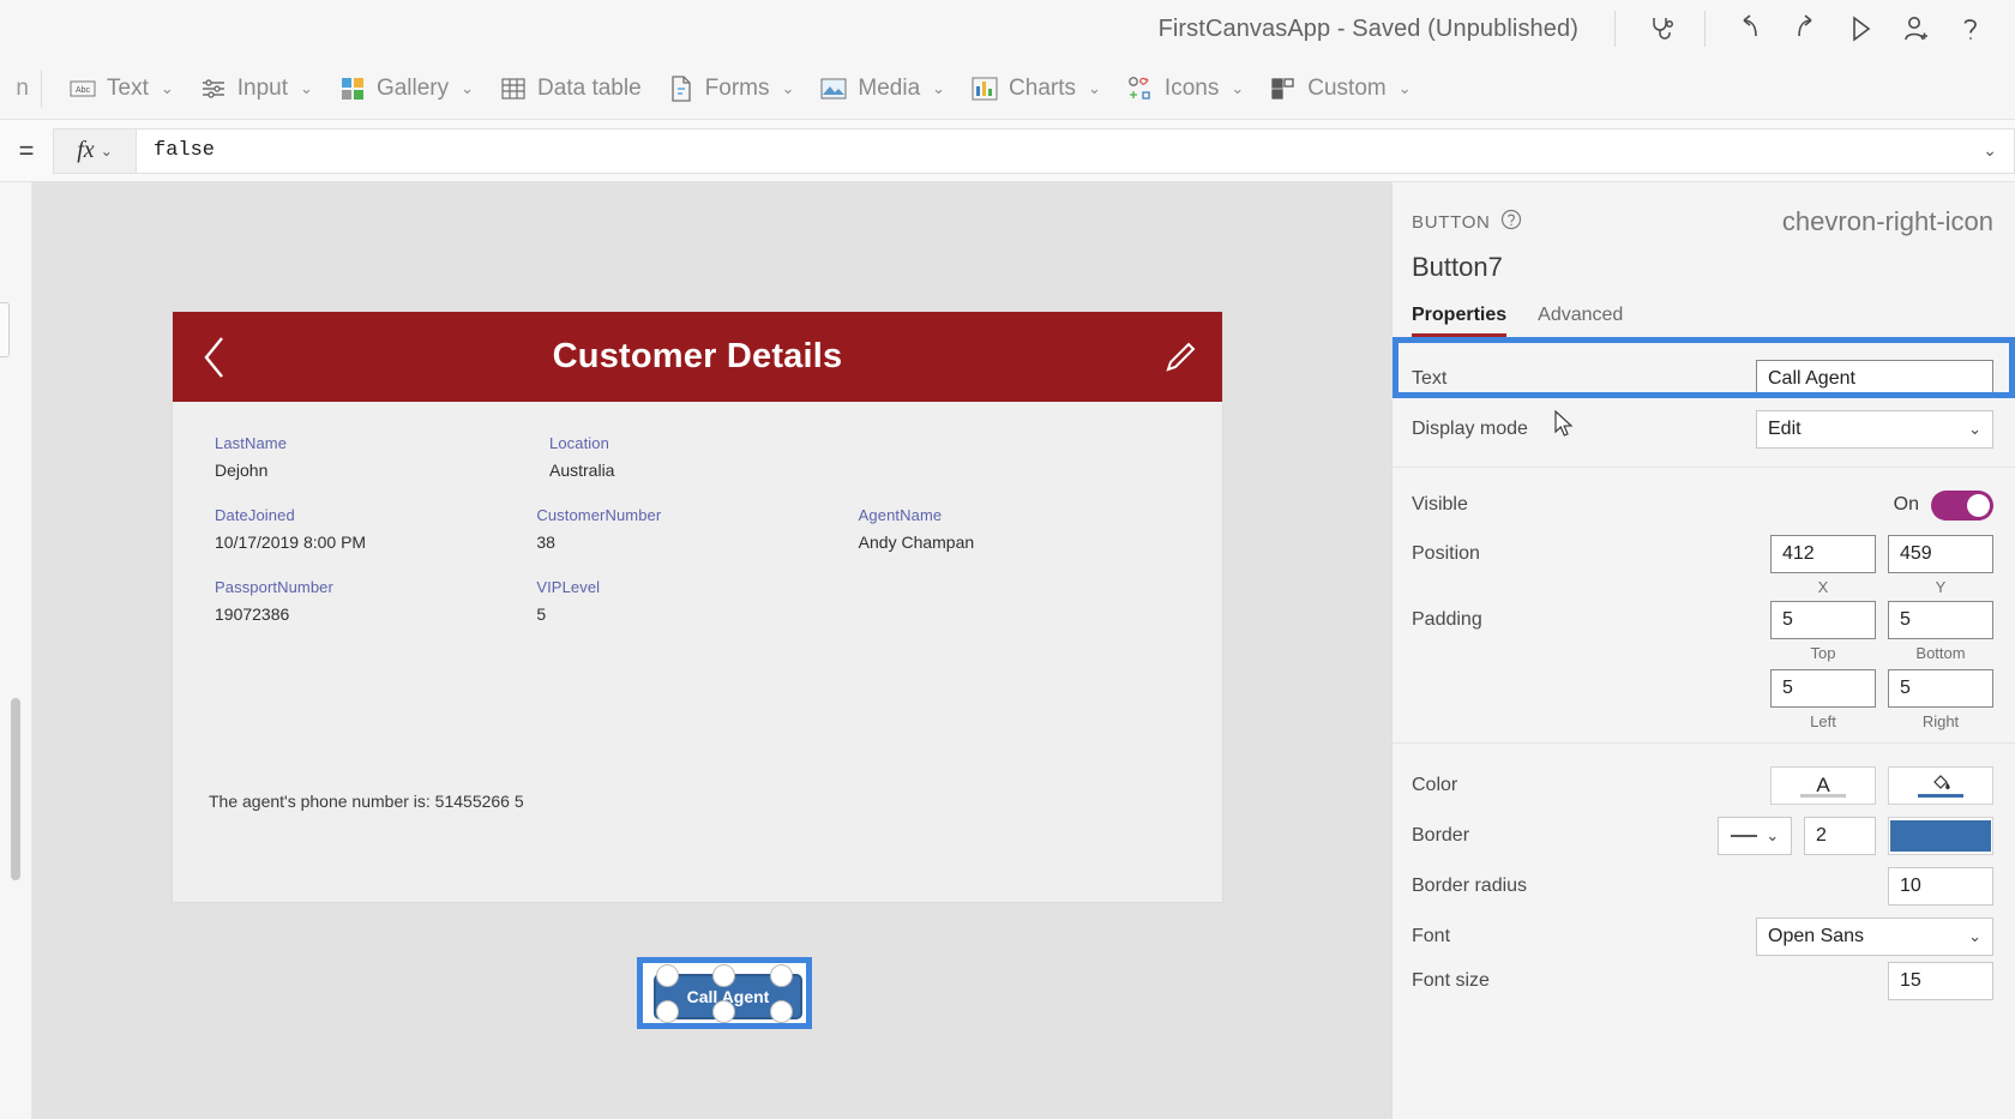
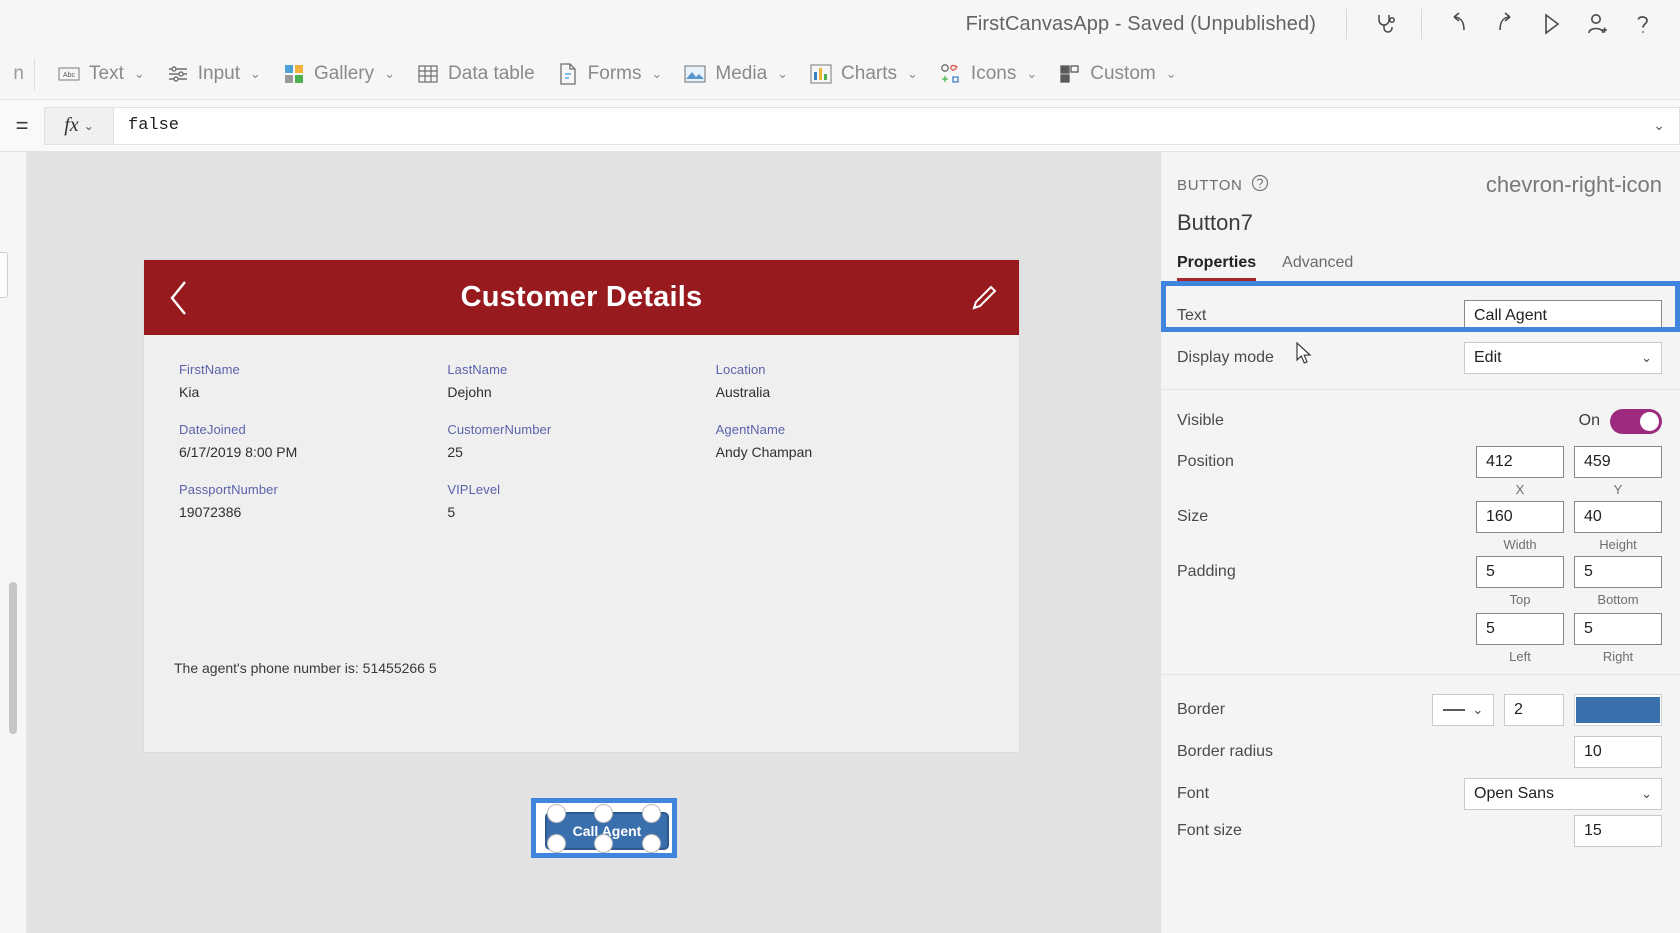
  FirstCanvasApp - Saved (Unpublished)
  n
  Text
  ⌄
  Input
  ⌄
  Gallery
  ⌄
  Data table
  Forms
  ⌄
  Media
  ⌄
  Charts
  ⌄
  Icons
  ⌄
  Custom
  ⌄
  =
  fx
  ⌄
  false
  ⌄
  Customer Details
+ FirstName
+ Kia
  LastName
  Dejohn
  Location
  Australia
  DateJoined
- 10/17/2019 8:00 PM
+ 6/17/2019 8:00 PM
  CustomerNumber
- 38
+ 25
  AgentName
  Andy Champan
  PassportNumber
  19072386
  VIPLevel
  5
  The agent's phone number is: 51455266 5
  Call Agent
  BUTTON
  Button7
  chevron-right-icon
  Properties
  Advanced
  Text
  Call Agent
  Display mode
  Edit
  ⌄
  Visible
  On
  Position
  412
  X
  459
  Y
+ Size
+ 160
+ Width
+ 40
+ Height
  Padding
  5
  Top
  5
  Bottom
  5
  Left
  5
  Right
- Color
- A
  Border
  ⌄
  2
  Border radius
  10
  Font
  Open Sans
  ⌄
  Font size
  15
